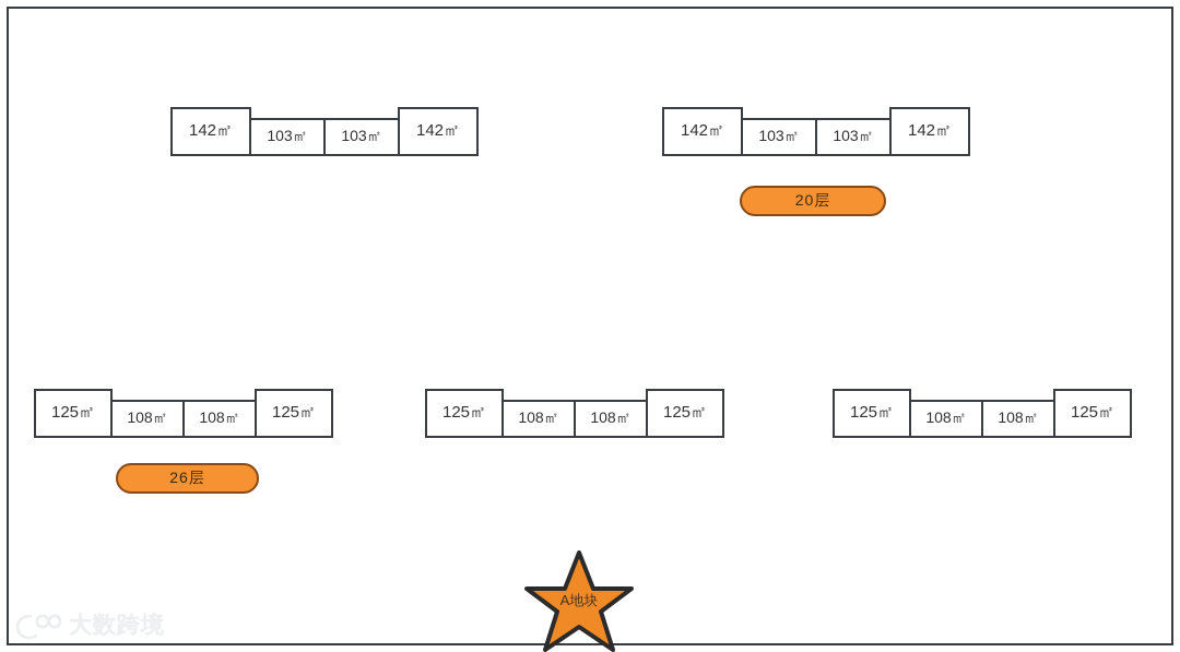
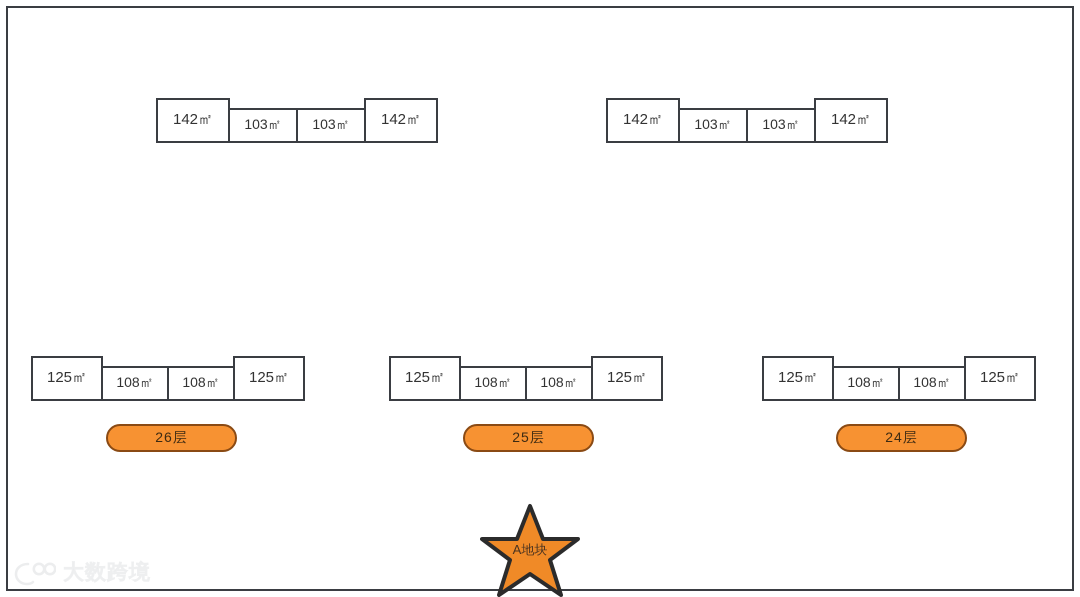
  142㎡
  103㎡
  103㎡
  142㎡
  142㎡
  103㎡
  103㎡
  142㎡
- 20层
  125㎡
  108㎡
  108㎡
  125㎡
  26层
  125㎡
  108㎡
  108㎡
  125㎡
+ 25层
  125㎡
  108㎡
  108㎡
  125㎡
+ 24层
  A地块
